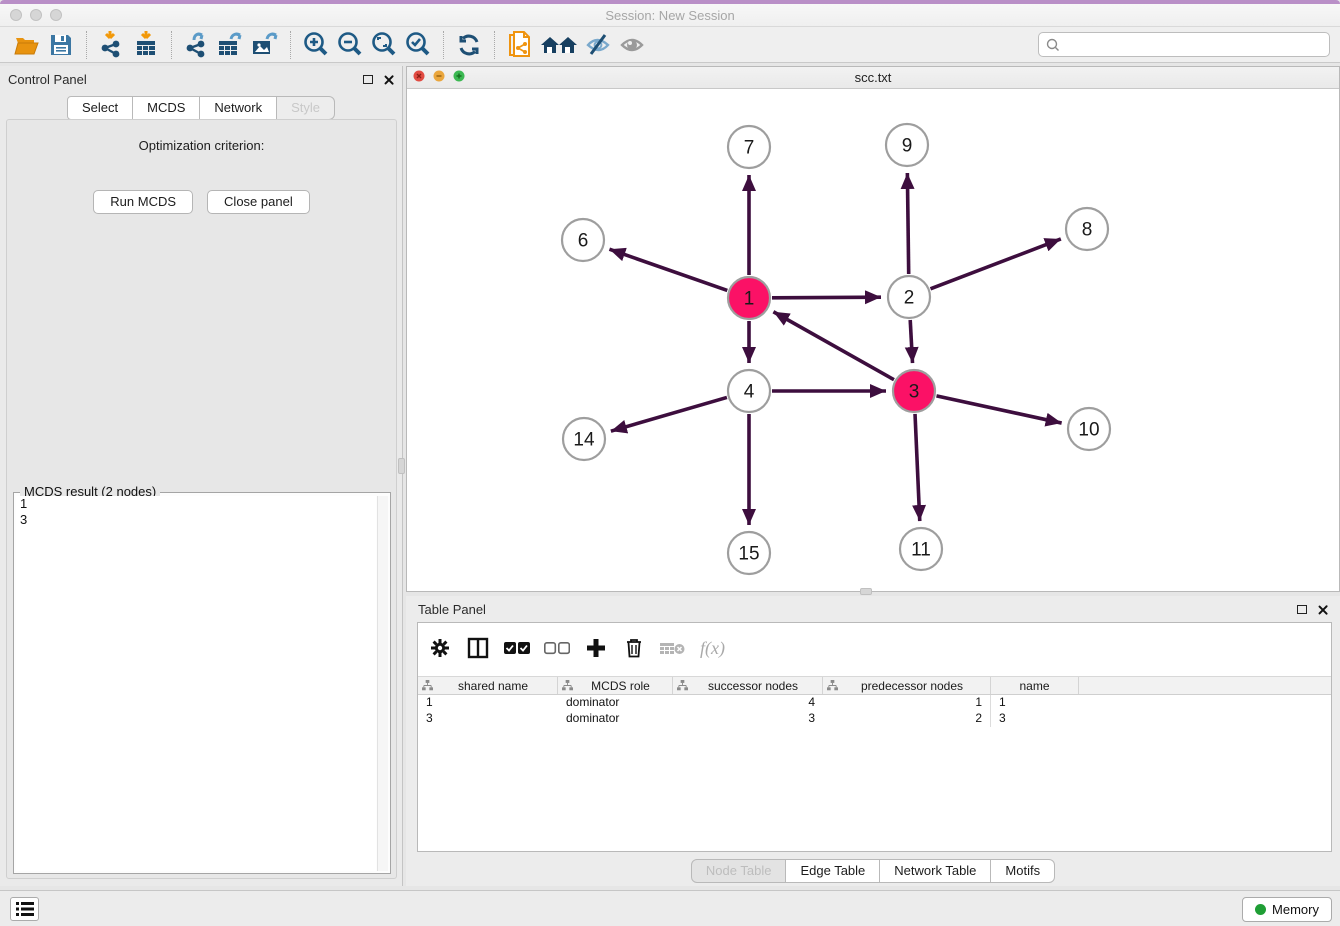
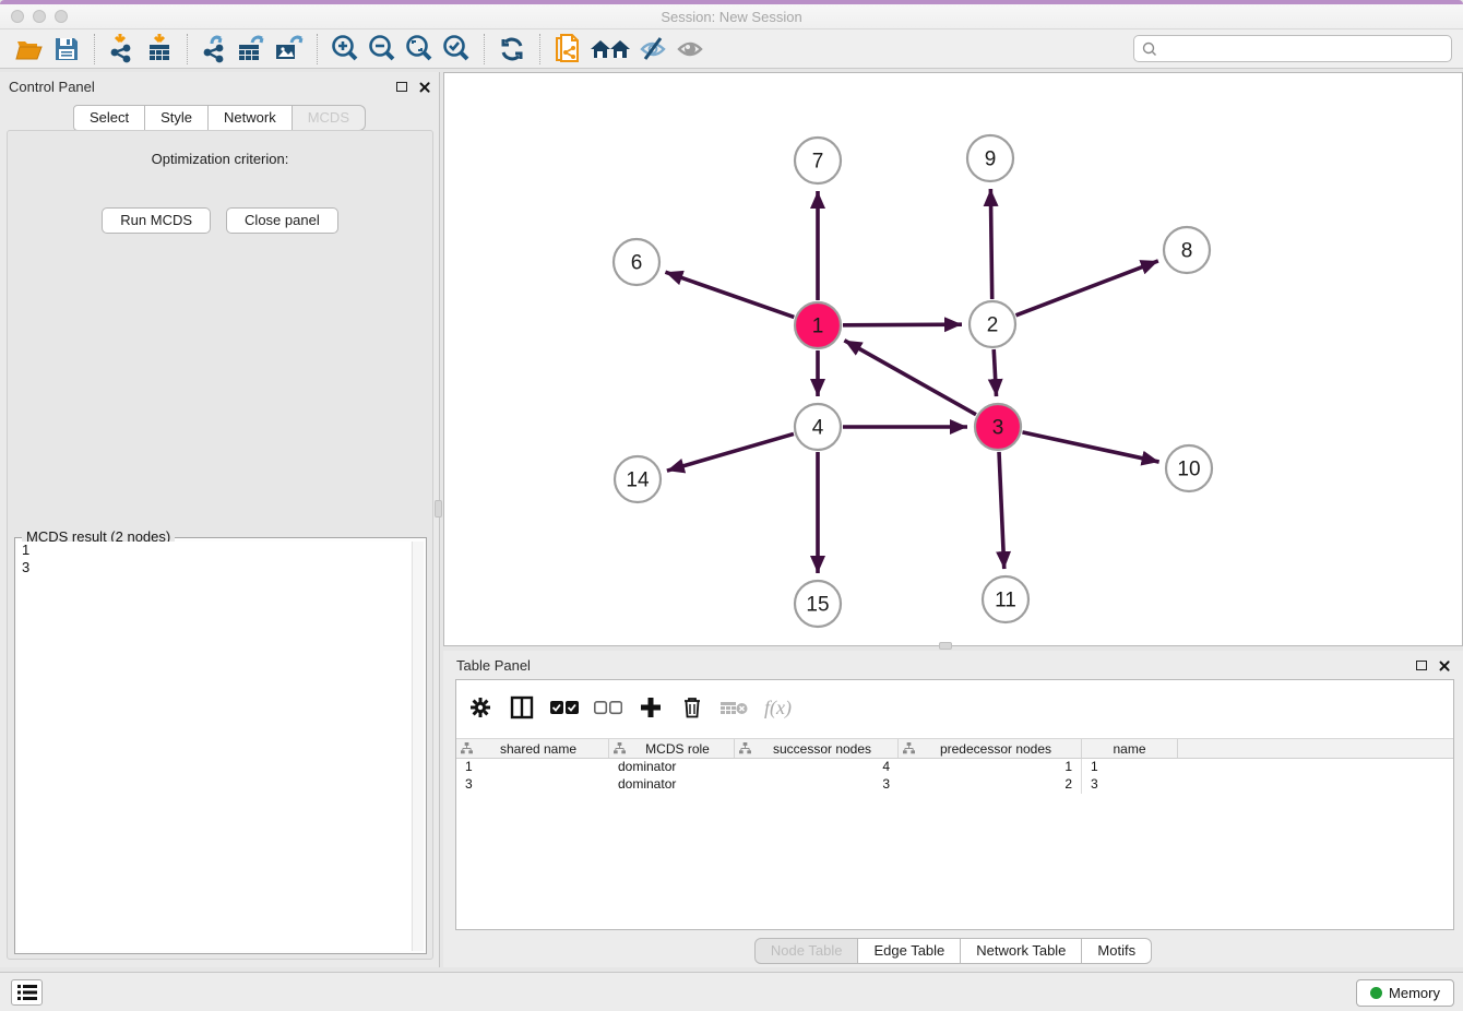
  Session: New Session
  Control Panel
  Select
- MCDS
+ Style
  Network
- Style
+ MCDS
  Optimization criterion:
  Run MCDS
  Close panel
  MCDS result (2 nodes)
  1
  3
- scc.txt
  7
  9
  6
  8
  1
  2
  4
  3
  14
  10
  15
  11
  Table Panel
  f(x)
  shared name
  MCDS role
  successor nodes
  predecessor nodes
  name
  1
  dominator
  4
  1
  1
  3
  dominator
  3
  2
  3
  Node Table
  Edge Table
  Network Table
  Motifs
  Memory
